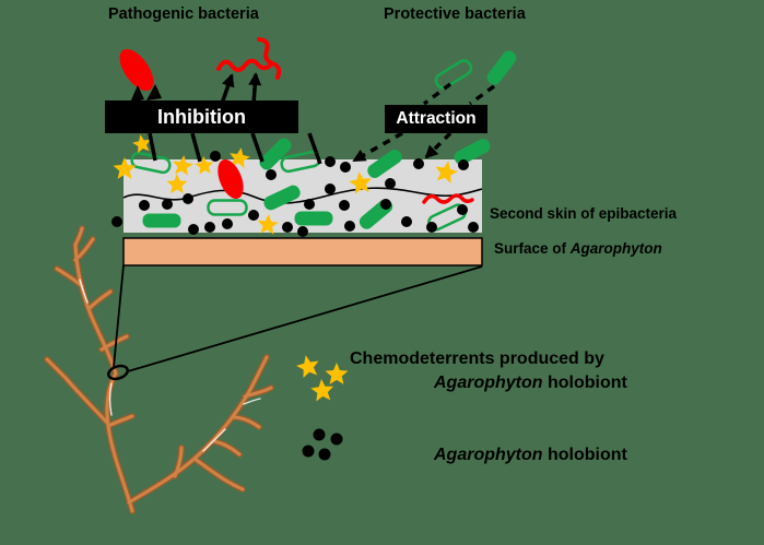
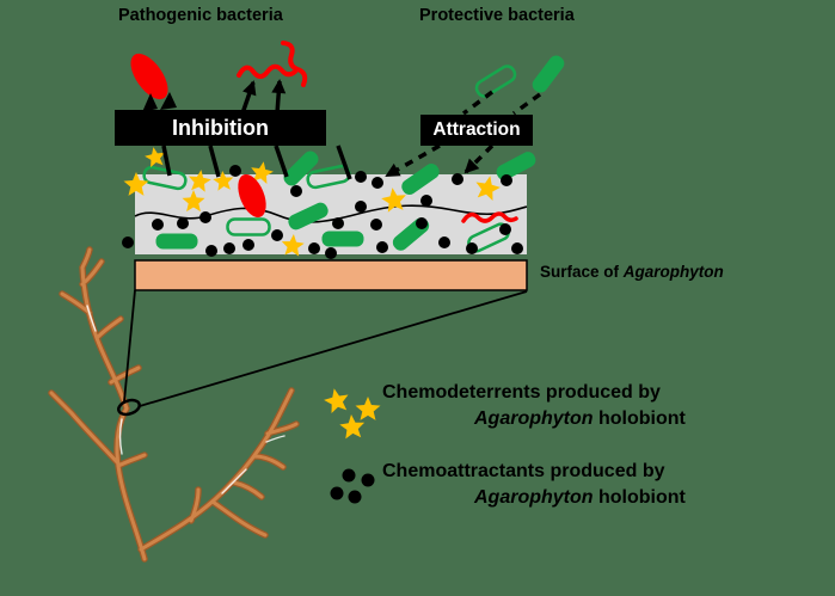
  Pathogenic bacteria
  Protective bacteria
  Inhibition
  Attraction
- Second skin of epibacteria
  Surface of Agarophyton
  Chemodeterrents produced by
  Agarophyton holobiont
+ Chemoattractants produced by
  Agarophyton holobiont
